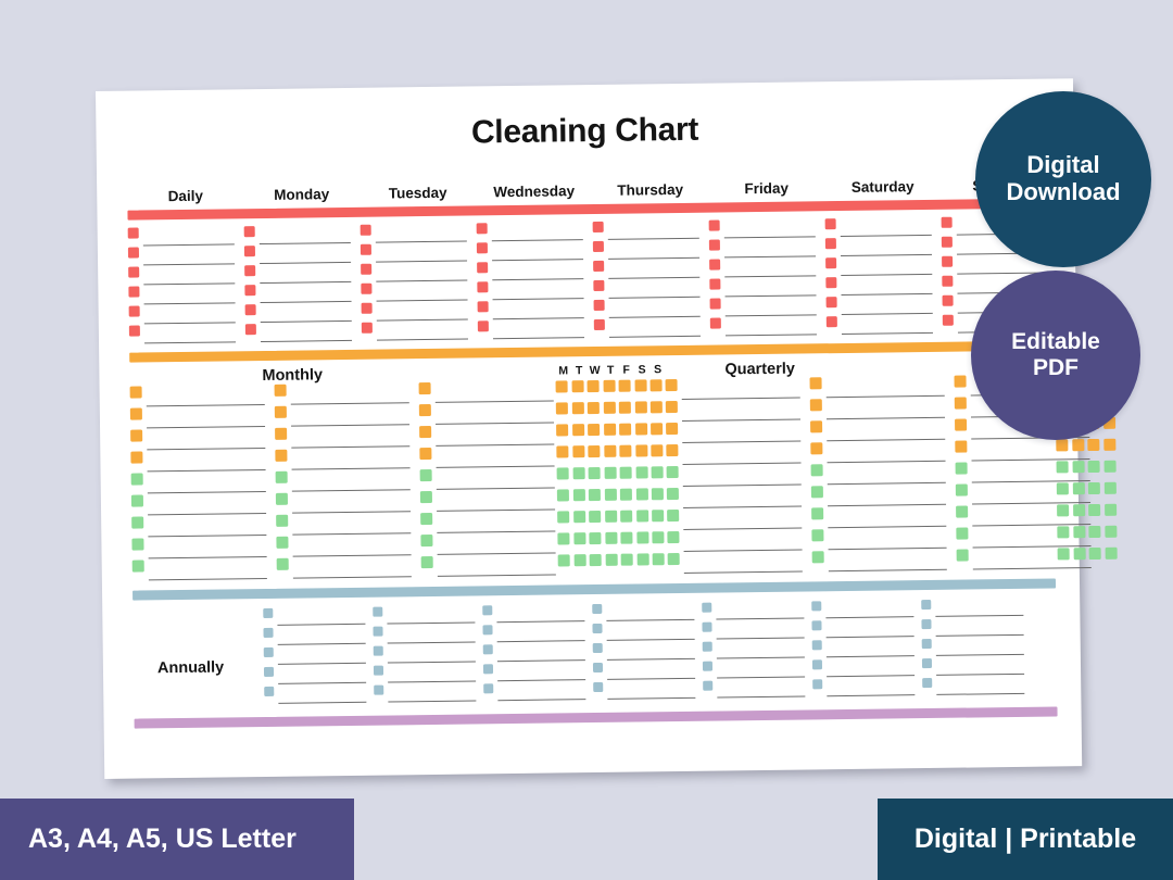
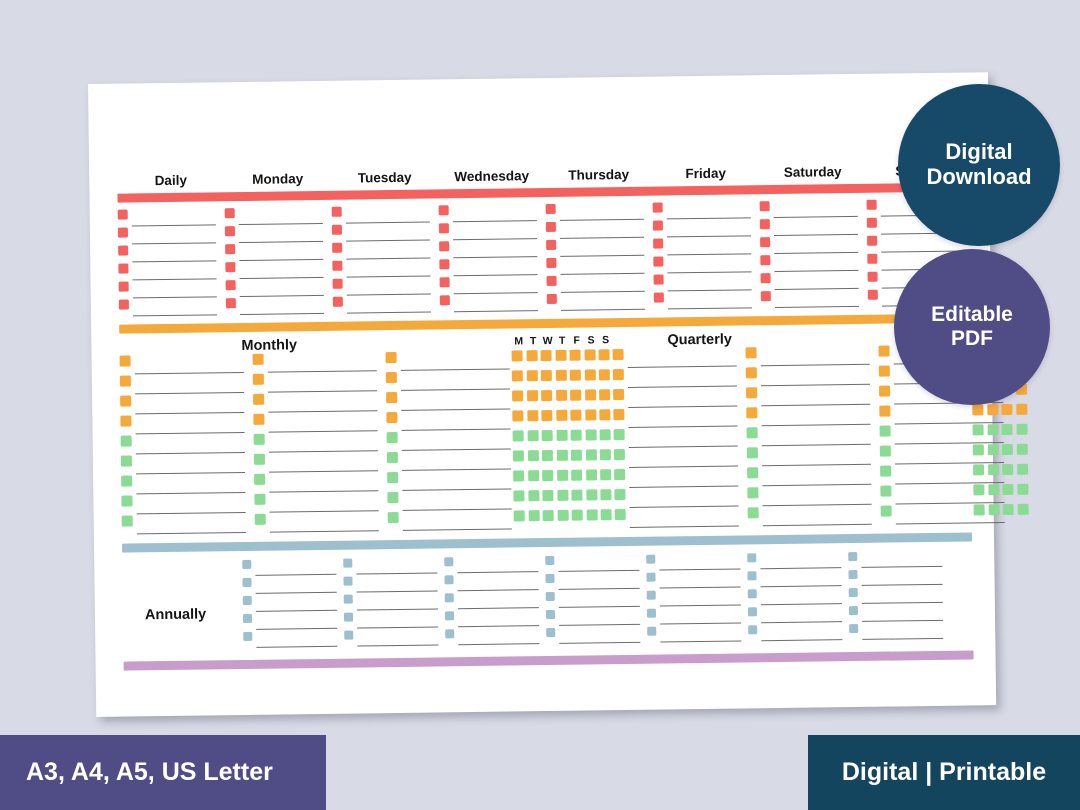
- Cleaning Chart
  Daily
  Monday
  Tuesday
  Wednesday
  Thursday
  Friday
  Saturday
  Monthly
  Quarterly
  M
  T
  W
  T
  F
  S
  S
  Annually
  Digital
  Download
  Editable
  PDF
  A3, A4, A5, US Letter
  Digital | Printable
